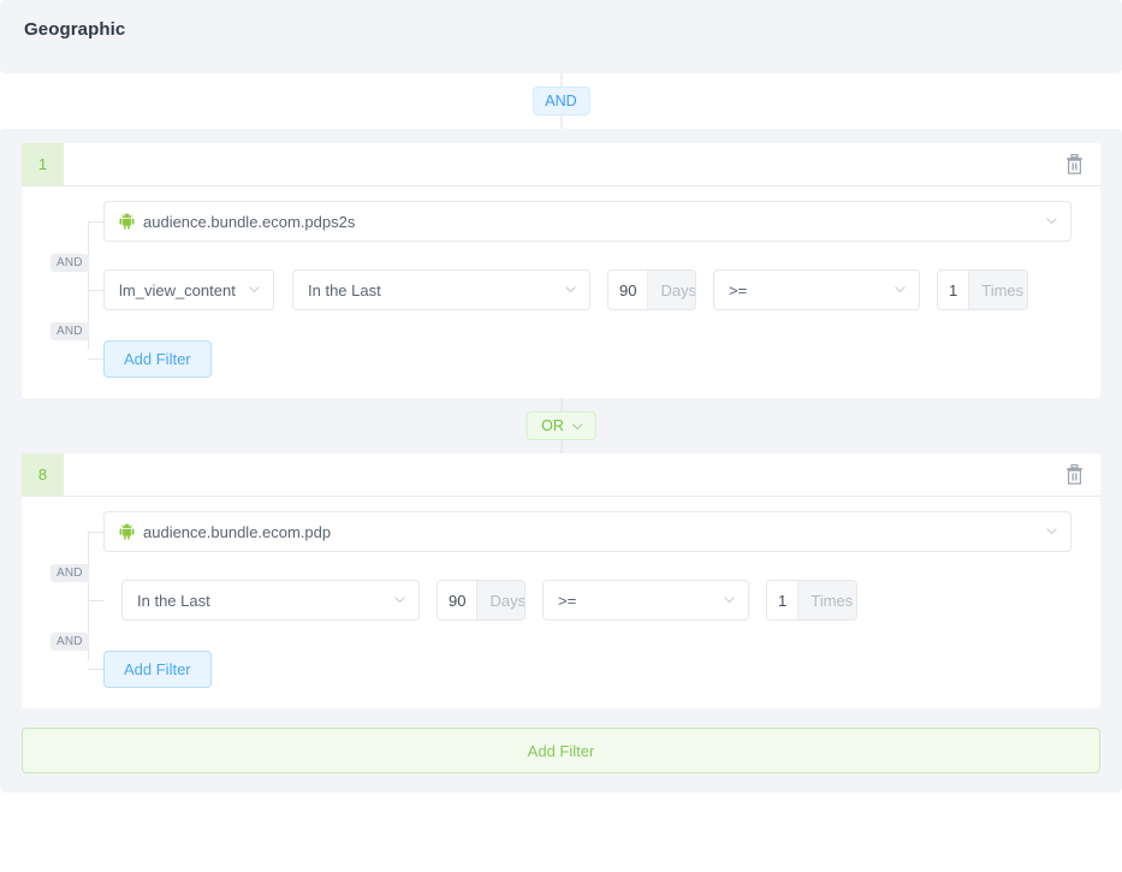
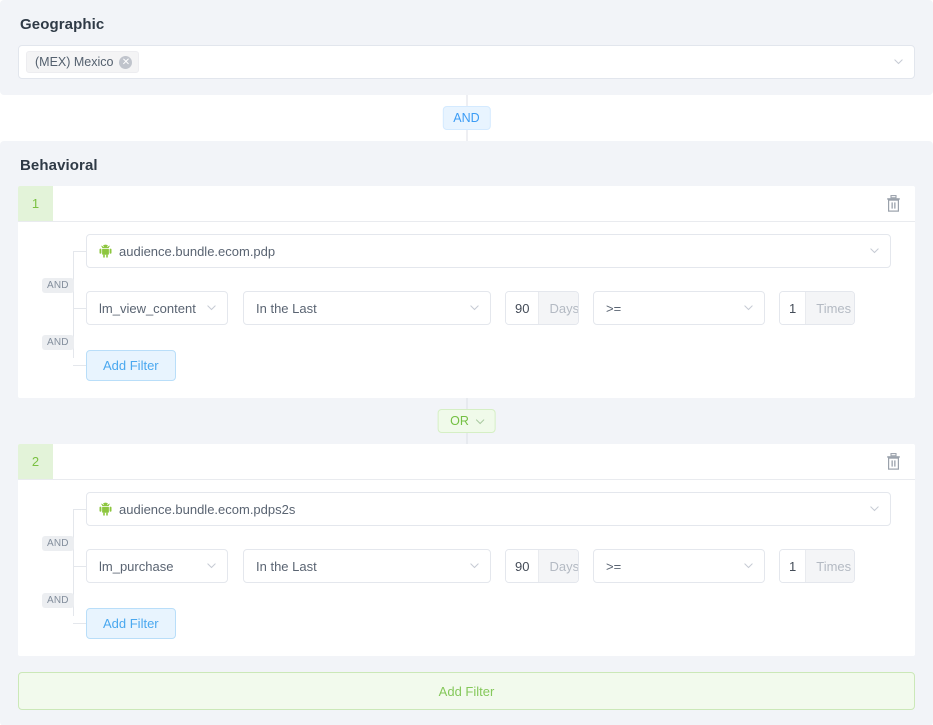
  Geographic
+ (MEX) Mexico
+ ✕
  AND
+ Behavioral
  1
- audience.bundle.ecom.pdps2s
+ audience.bundle.ecom.pdp
  AND
  lm_view_content
  In the Last
  90
  Days
  >=
  1
  Times
  AND
  Add Filter
  OR
- 8
+ 2
- audience.bundle.ecom.pdp
+ audience.bundle.ecom.pdps2s
  AND
+ lm_purchase
  In the Last
  90
  Days
  >=
  1
  Times
  AND
  Add Filter
  Add Filter
